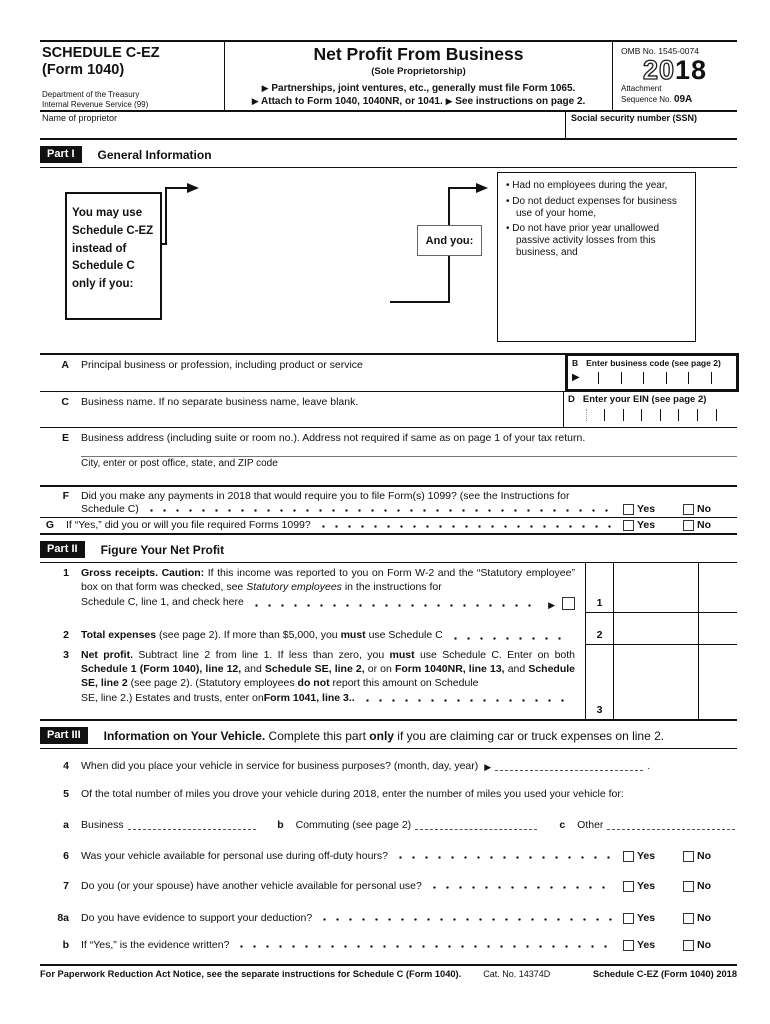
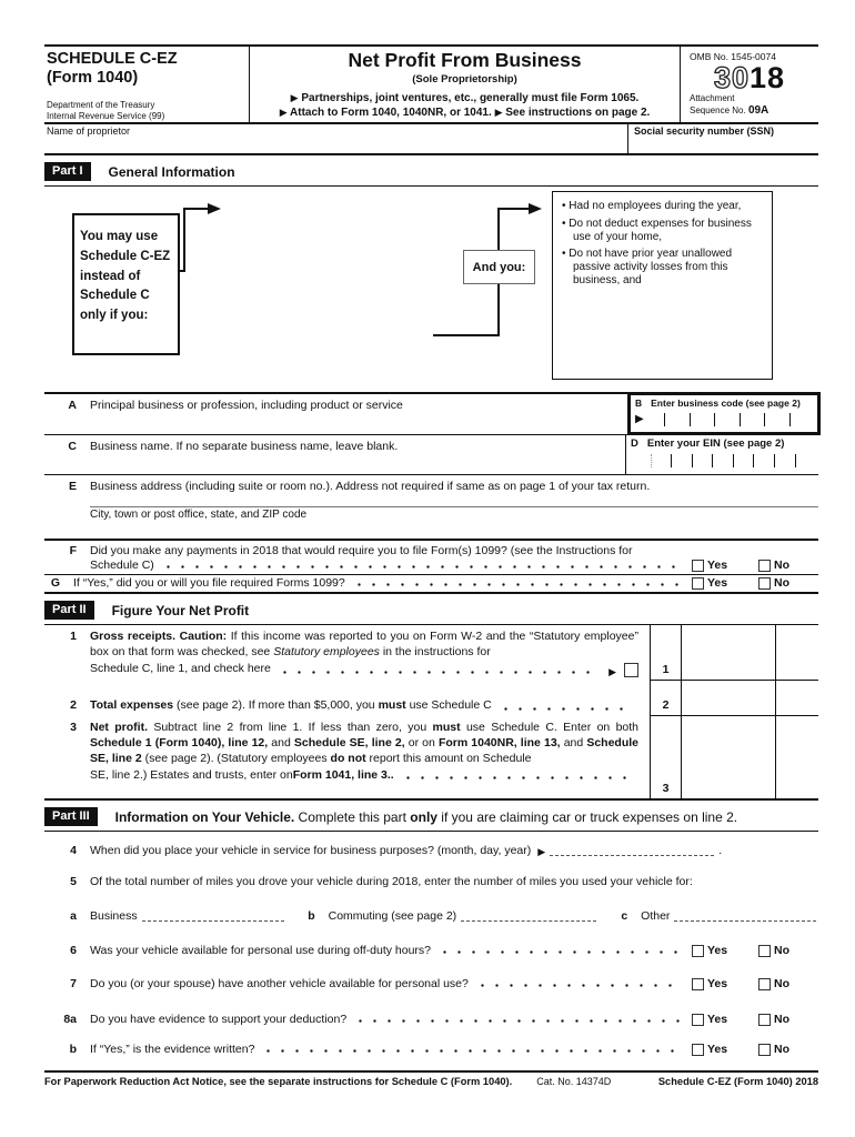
  SCHEDULE C-EZ
  (Form 1040)
  Department of the Treasury
  Internal Revenue Service (99)
  Net Profit From Business
  (Sole Proprietorship)
  ▶ Partnerships, joint ventures, etc., generally must file Form 1065.
  ▶ Attach to Form 1040, 1040NR, or 1041. ▶ See instructions on page 2.
  OMB No. 1545-0074
- 2018
+ 3018
  Attachment
  Sequence No. 09A
  Name of proprietor
  Social security number (SSN)
  Part I
  General Information
  You may use Schedule C-EZ instead of Schedule C only if you:
  And you:
  Had no employees during the year,
  Do not deduct expenses for business use of your home,
  Do not have prior year unallowed passive activity losses from this business, and
  A
  Principal business or profession, including product or service
  B
  Enter business code (see page 2)
  ▶
  C
  Business name. If no separate business name, leave blank.
  D
  Enter your EIN (see page 2)
  E
  Business address (including suite or room no.). Address not required if same as on page 1 of your tax return.
- City, enter or post office, state, and ZIP code
+ City, town or post office, state, and ZIP code
  F
  Did you make any payments in 2018 that would require you to file Form(s) 1099? (see the Instructions for
  Schedule C)
  Yes
  No
  G
  If “Yes,” did you or will you file required Forms 1099?
  Yes
  No
  Part II
  Figure Your Net Profit
  1
  Gross receipts. Caution: If this income was reported to you on Form W-2 and the “Statutory employee” box on that form was checked, see Statutory employees in the instructions for
  Schedule C, line 1, and check here
  ▶
  1
  2
  Total expenses (see page 2). If more than $5,000, you must use Schedule C
  2
  3
  Net profit. Subtract line 2 from line 1. If less than zero, you must use Schedule C. Enter on both Schedule 1 (Form 1040), line 12, and Schedule SE, line 2, or on Form 1040NR, line 13, and Schedule SE, line 2 (see page 2). (Statutory employees do not report this amount on Schedule
  SE, line 2.) Estates and trusts, enter on
  Form 1041, line 3..
  3
  Part III
  Information on Your Vehicle. Complete this part only if you are claiming car or truck expenses on line 2.
  4
  When did you place your vehicle in service for business purposes? (month, day, year)
  ▶
  .
  5
  Of the total number of miles you drove your vehicle during 2018, enter the number of miles you used your vehicle for:
  a
  Business
  b
  Commuting (see page 2)
  c
  Other
  6
  Was your vehicle available for personal use during off-duty hours?
  Yes
  No
  7
  Do you (or your spouse) have another vehicle available for personal use?
  Yes
  No
  8a
  Do you have evidence to support your deduction?
  Yes
  No
  b
  If “Yes,” is the evidence written?
  Yes
  No
  For Paperwork Reduction Act Notice, see the separate instructions for Schedule C (Form 1040).
  Cat. No. 14374D
  Schedule C-EZ (Form 1040) 2018
